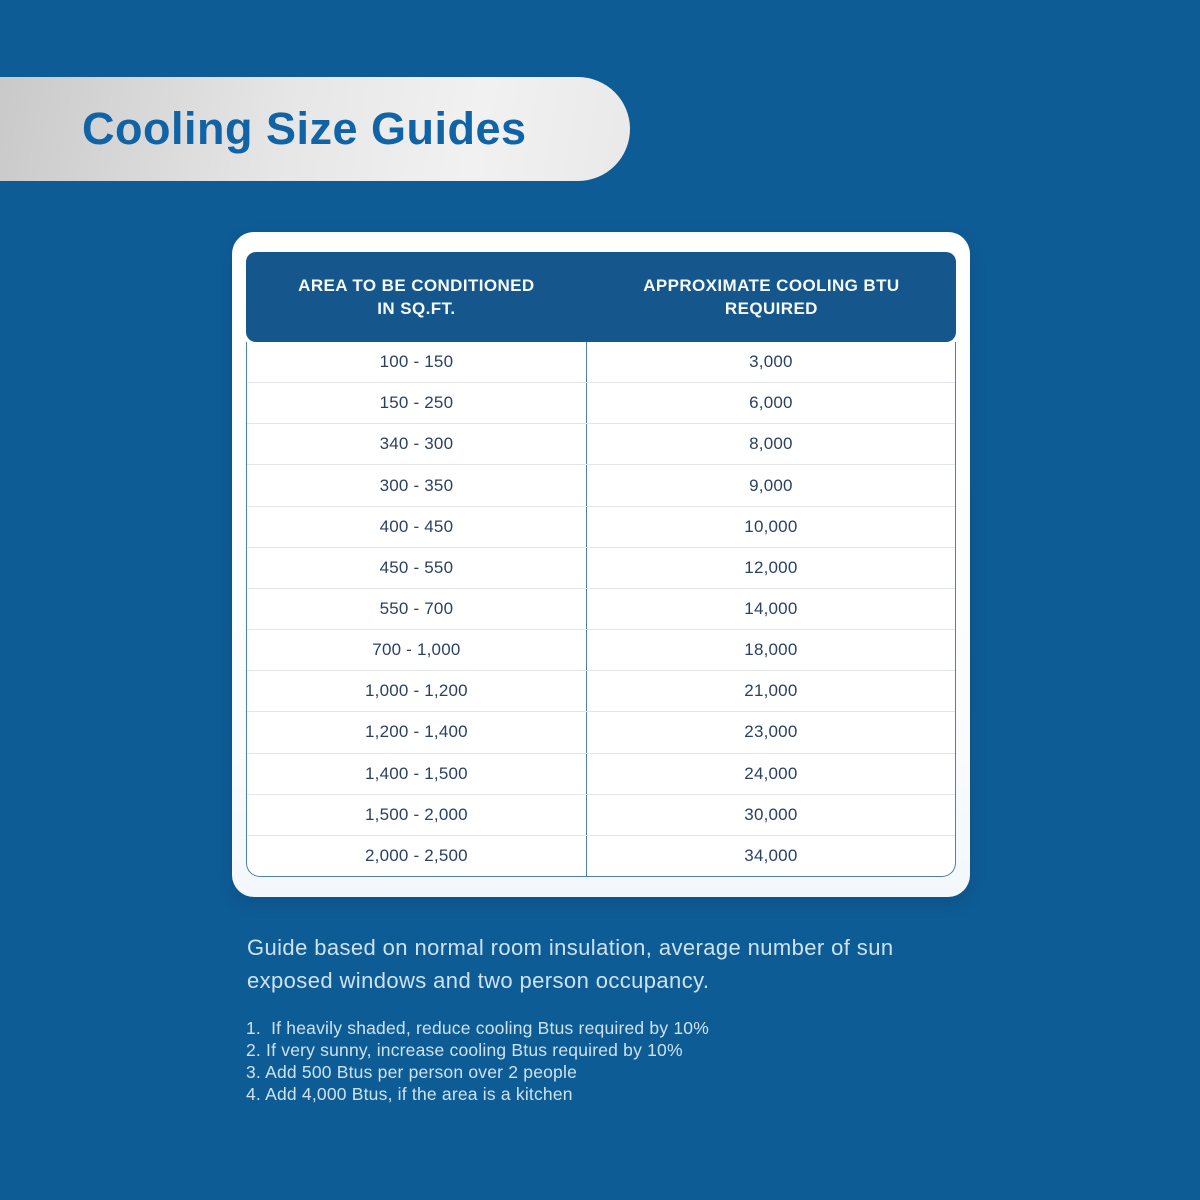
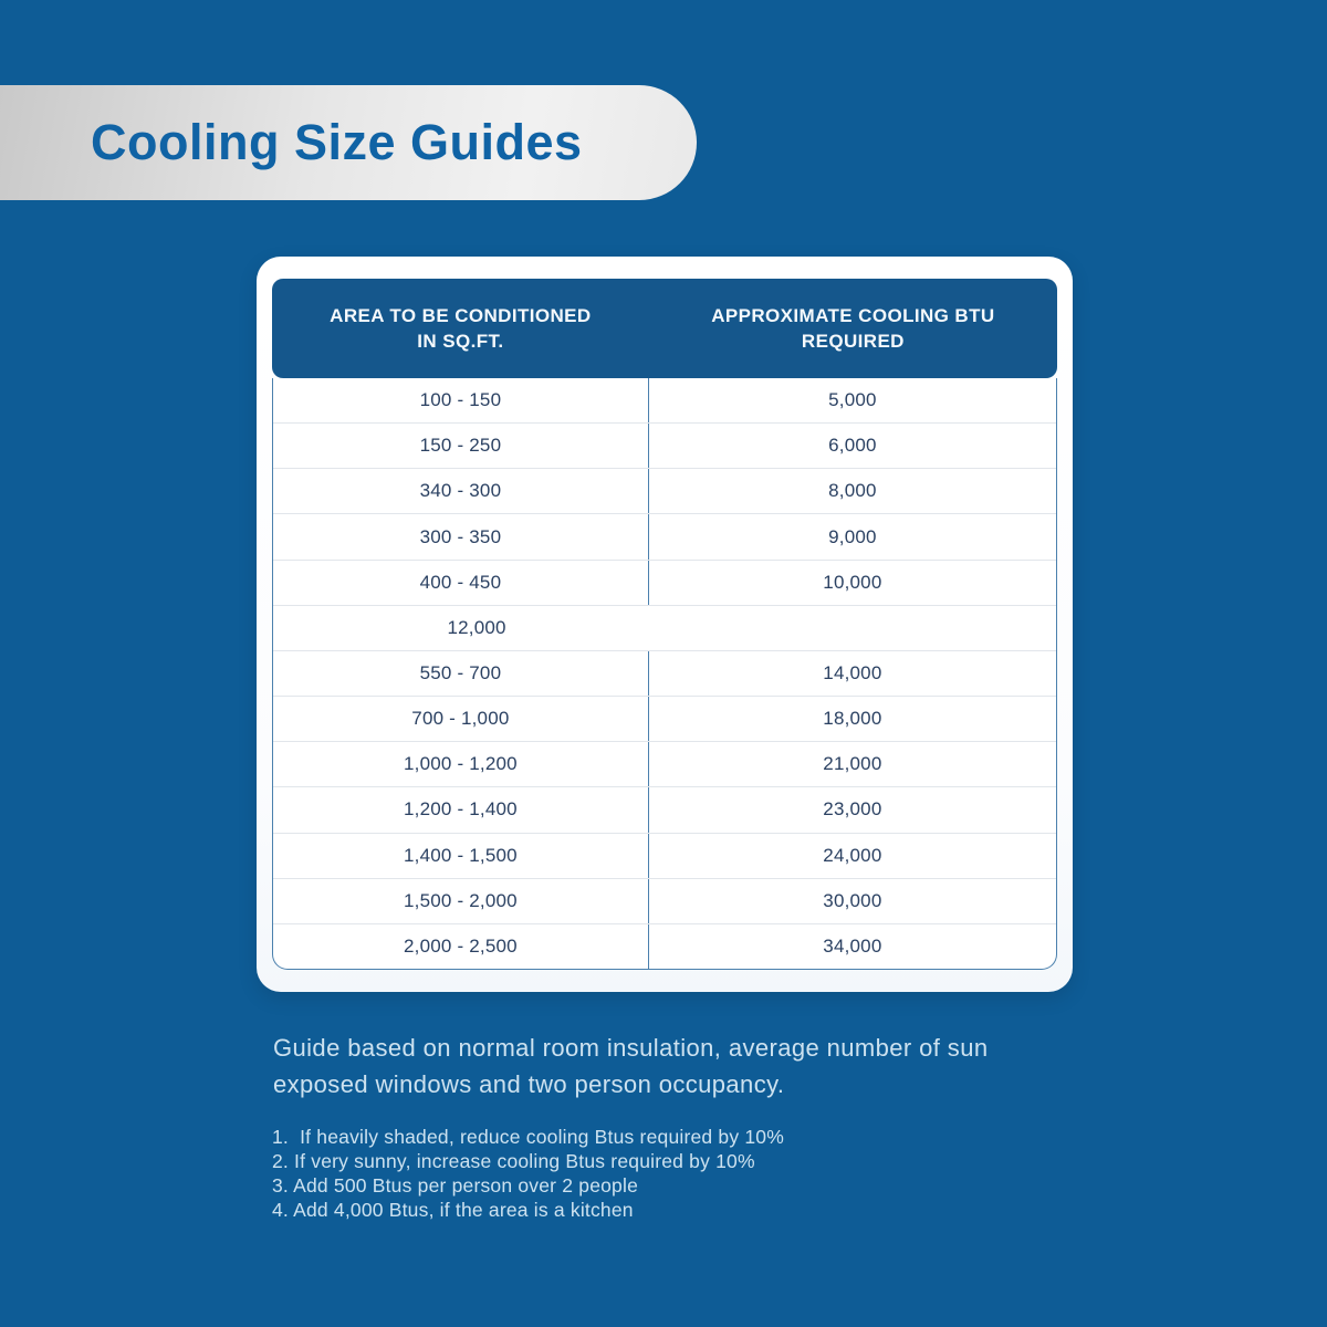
  Cooling Size Guides
  AREA TO BE CONDITIONED
  IN SQ.FT.
  APPROXIMATE COOLING BTU
  REQUIRED
  100 - 150
- 3,000
+ 5,000
  150 - 250
  6,000
  340 - 300
  8,000
  300 - 350
  9,000
  400 - 450
  10,000
- 450 - 550
  12,000
  550 - 700
  14,000
  700 - 1,000
  18,000
  1,000 - 1,200
  21,000
  1,200 - 1,400
  23,000
  1,400 - 1,500
  24,000
  1,500 - 2,000
  30,000
  2,000 - 2,500
  34,000
  Guide based on normal room insulation, average number of sun exposed windows and two person occupancy.
  1. If heavily shaded, reduce cooling Btus required by 10%
  2. If very sunny, increase cooling Btus required by 10%
  3. Add 500 Btus per person over 2 people
  4. Add 4,000 Btus, if the area is a kitchen
